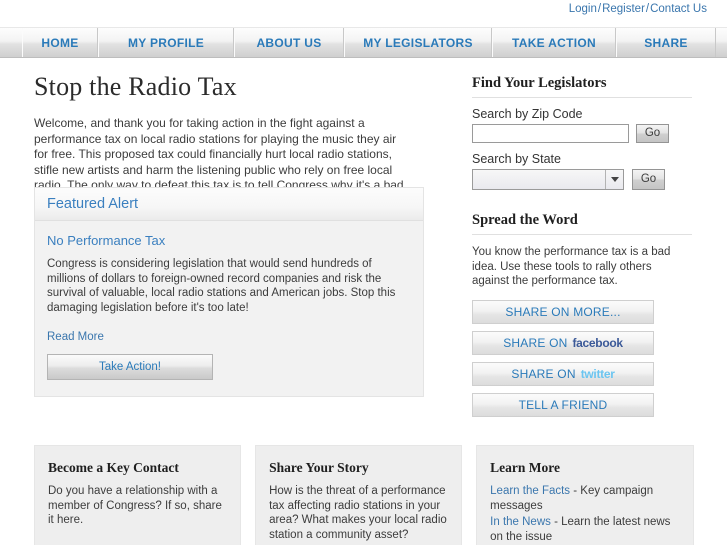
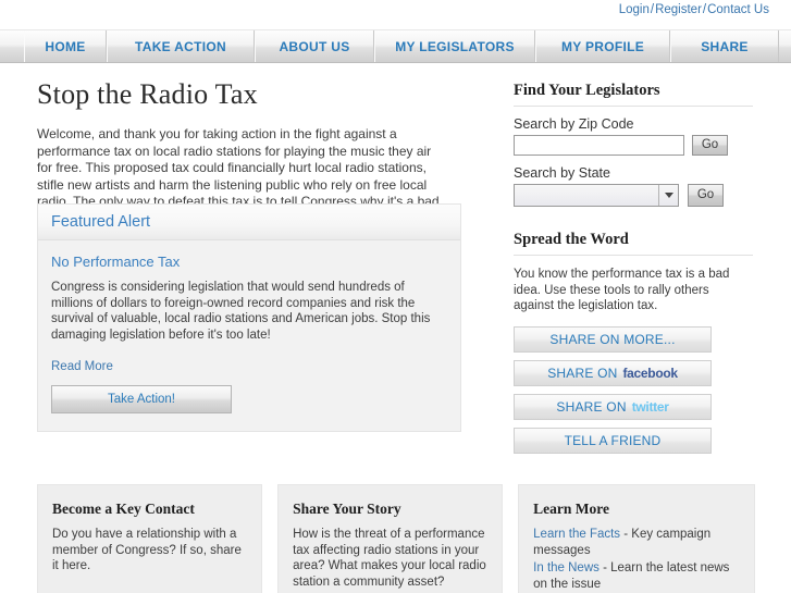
  Login/Register/Contact Us
  HOME
- MY PROFILE
+ TAKE ACTION
  ABOUT US
  MY LEGISLATORS
- TAKE ACTION
+ MY PROFILE
  SHARE
  Stop the Radio Tax
  Welcome, and thank you for taking action in the fight against a performance tax on local radio stations for playing the music they air for free. This proposed tax could financially hurt local radio stations, stifle new artists and harm the listening public who rely on free local radio. The only way to defeat this tax is to tell Congress why it's a bad
  Featured Alert
  No Performance Tax
  Congress is considering legislation that would send hundreds of millions of dollars to foreign-owned record companies and risk the survival of valuable, local radio stations and American jobs. Stop this damaging legislation before it's too late!
  Read More
  Take Action!
  Find Your Legislators
  Search by Zip Code
  Go
  Search by State
  Go
  Spread the Word
- You know the performance tax is a bad idea. Use these tools to rally others against the performance tax.
+ You know the performance tax is a bad idea. Use these tools to rally others against the legislation tax.
  SHARE ON MORE...
  SHARE ON
  facebook
  SHARE ON
  twitter
  TELL A FRIEND
  Become a Key Contact
  Do you have a relationship with a member of Congress? If so, share it here.
  Share Your Story
  How is the threat of a performance tax affecting radio stations in your area? What makes your local radio station a community asset?
  Learn More
  Learn the Facts - Key campaign messages
  In the News - Learn the latest news on the issue
